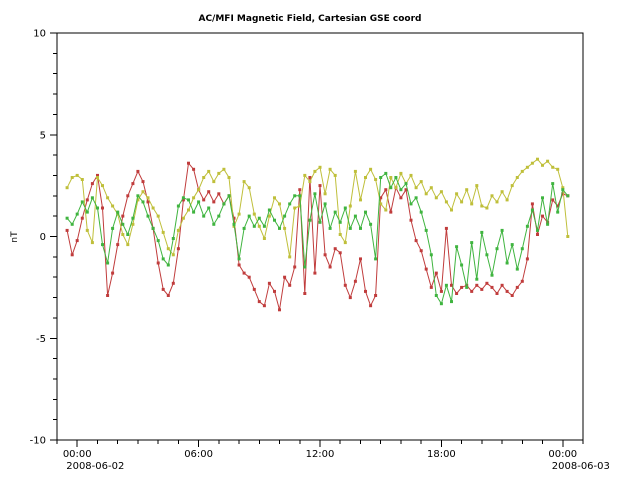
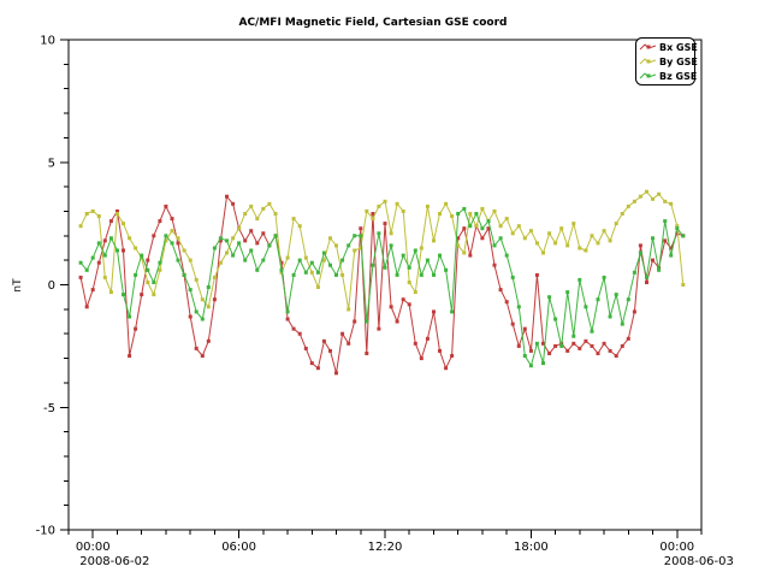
  AC/MFI Magnetic Field, Cartesian GSE coord
  00:00
  2008-06-02
  06:00
- 12:00
+ 12:20
  18:00
  00:00
  2008-06-03
  10
  5
  0
  -5
  -10
+ Bx GSE
+ By GSE
+ Bz GSE
